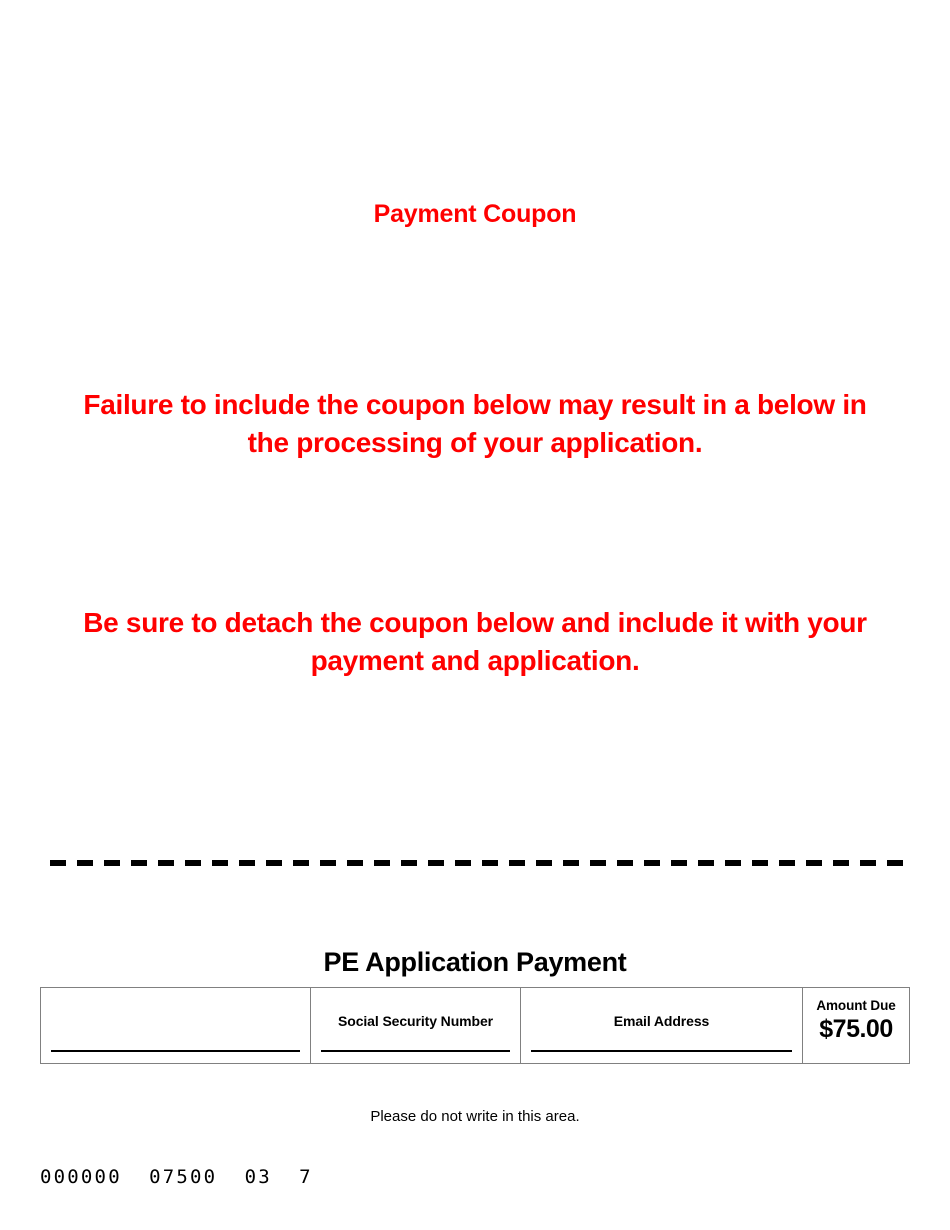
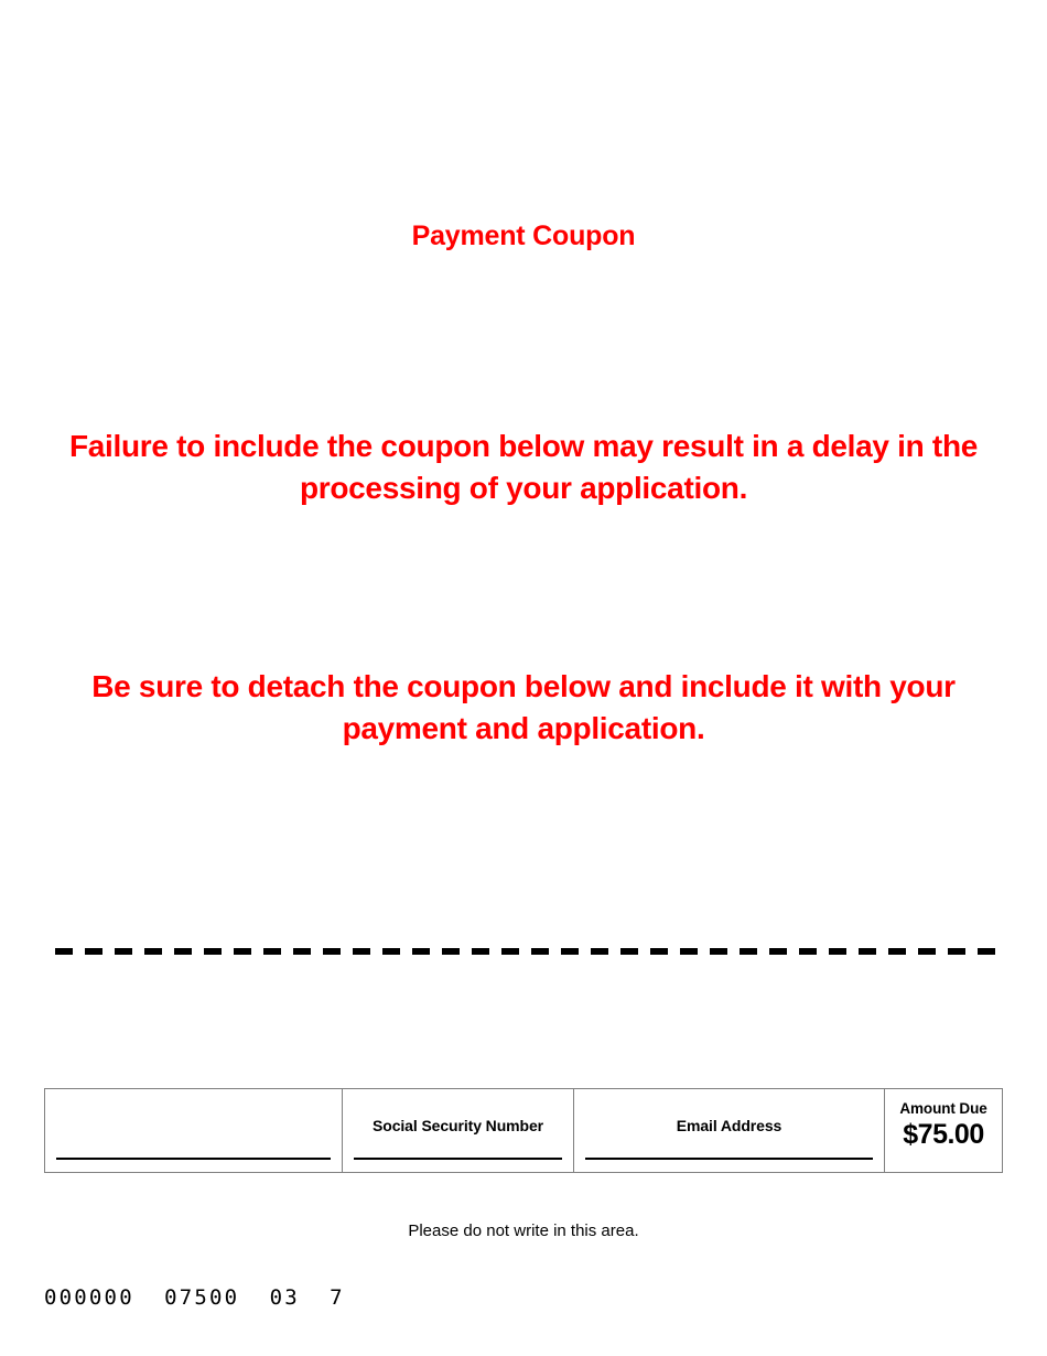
  Payment Coupon
- Failure to include the coupon below may result in a below in the processing of your application.
+ Failure to include the coupon below may result in a delay in the processing of your application.
  Be sure to detach the coupon below and include it with your payment and application.
- PE Application Payment
  Social Security Number
  Email Address
  Amount Due
  $75.00
  Please do not write in this area.
  000000 07500 03 7
